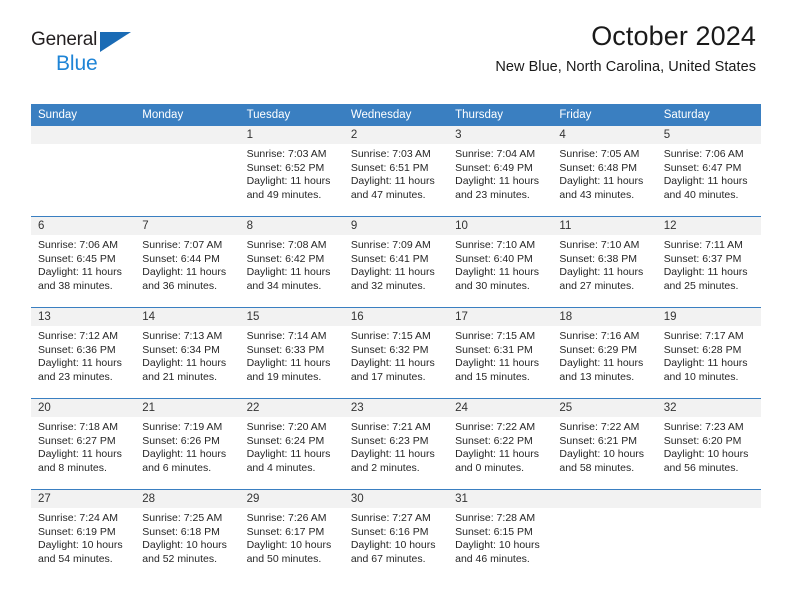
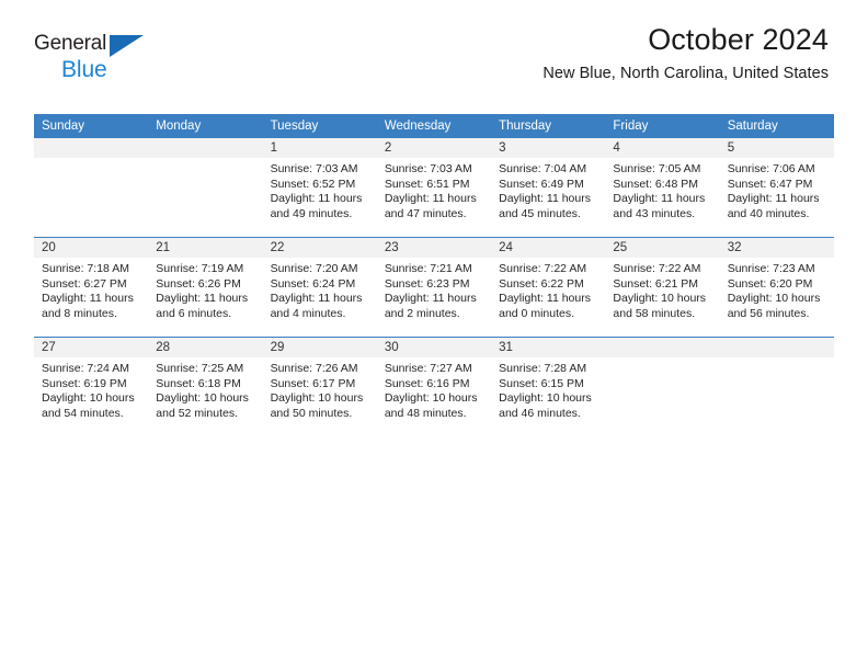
  General
  Blue
  October 2024
  New Blue, North Carolina, United States
  Sunday	Monday	Tuesday	Wednesday	Thursday	Friday	Saturday
- 		1Sunrise: 7:03 AMSunset: 6:52 PMDaylight: 11 hoursand 49 minutes.	2Sunrise: 7:03 AMSunset: 6:51 PMDaylight: 11 hoursand 47 minutes.	3Sunrise: 7:04 AMSunset: 6:49 PMDaylight: 11 hoursand 23 minutes.	4Sunrise: 7:05 AMSunset: 6:48 PMDaylight: 11 hoursand 43 minutes.	5Sunrise: 7:06 AMSunset: 6:47 PMDaylight: 11 hoursand 40 minutes.
+ 		1Sunrise: 7:03 AMSunset: 6:52 PMDaylight: 11 hoursand 49 minutes.	2Sunrise: 7:03 AMSunset: 6:51 PMDaylight: 11 hoursand 47 minutes.	3Sunrise: 7:04 AMSunset: 6:49 PMDaylight: 11 hoursand 45 minutes.	4Sunrise: 7:05 AMSunset: 6:48 PMDaylight: 11 hoursand 43 minutes.	5Sunrise: 7:06 AMSunset: 6:47 PMDaylight: 11 hoursand 40 minutes.
- 6Sunrise: 7:06 AMSunset: 6:45 PMDaylight: 11 hoursand 38 minutes.	7Sunrise: 7:07 AMSunset: 6:44 PMDaylight: 11 hoursand 36 minutes.	8Sunrise: 7:08 AMSunset: 6:42 PMDaylight: 11 hoursand 34 minutes.	9Sunrise: 7:09 AMSunset: 6:41 PMDaylight: 11 hoursand 32 minutes.	10Sunrise: 7:10 AMSunset: 6:40 PMDaylight: 11 hoursand 30 minutes.	11Sunrise: 7:10 AMSunset: 6:38 PMDaylight: 11 hoursand 27 minutes.	12Sunrise: 7:11 AMSunset: 6:37 PMDaylight: 11 hoursand 25 minutes.
- 13Sunrise: 7:12 AMSunset: 6:36 PMDaylight: 11 hoursand 23 minutes.	14Sunrise: 7:13 AMSunset: 6:34 PMDaylight: 11 hoursand 21 minutes.	15Sunrise: 7:14 AMSunset: 6:33 PMDaylight: 11 hoursand 19 minutes.	16Sunrise: 7:15 AMSunset: 6:32 PMDaylight: 11 hoursand 17 minutes.	17Sunrise: 7:15 AMSunset: 6:31 PMDaylight: 11 hoursand 15 minutes.	18Sunrise: 7:16 AMSunset: 6:29 PMDaylight: 11 hoursand 13 minutes.	19Sunrise: 7:17 AMSunset: 6:28 PMDaylight: 11 hoursand 10 minutes.
  20Sunrise: 7:18 AMSunset: 6:27 PMDaylight: 11 hoursand 8 minutes.	21Sunrise: 7:19 AMSunset: 6:26 PMDaylight: 11 hoursand 6 minutes.	22Sunrise: 7:20 AMSunset: 6:24 PMDaylight: 11 hoursand 4 minutes.	23Sunrise: 7:21 AMSunset: 6:23 PMDaylight: 11 hoursand 2 minutes.	24Sunrise: 7:22 AMSunset: 6:22 PMDaylight: 11 hoursand 0 minutes.	25Sunrise: 7:22 AMSunset: 6:21 PMDaylight: 10 hoursand 58 minutes.	32Sunrise: 7:23 AMSunset: 6:20 PMDaylight: 10 hoursand 56 minutes.
- 27Sunrise: 7:24 AMSunset: 6:19 PMDaylight: 10 hoursand 54 minutes.	28Sunrise: 7:25 AMSunset: 6:18 PMDaylight: 10 hoursand 52 minutes.	29Sunrise: 7:26 AMSunset: 6:17 PMDaylight: 10 hoursand 50 minutes.	30Sunrise: 7:27 AMSunset: 6:16 PMDaylight: 10 hoursand 67 minutes.	31Sunrise: 7:28 AMSunset: 6:15 PMDaylight: 10 hoursand 46 minutes.
+ 27Sunrise: 7:24 AMSunset: 6:19 PMDaylight: 10 hoursand 54 minutes.	28Sunrise: 7:25 AMSunset: 6:18 PMDaylight: 10 hoursand 52 minutes.	29Sunrise: 7:26 AMSunset: 6:17 PMDaylight: 10 hoursand 50 minutes.	30Sunrise: 7:27 AMSunset: 6:16 PMDaylight: 10 hoursand 48 minutes.	31Sunrise: 7:28 AMSunset: 6:15 PMDaylight: 10 hoursand 46 minutes.
